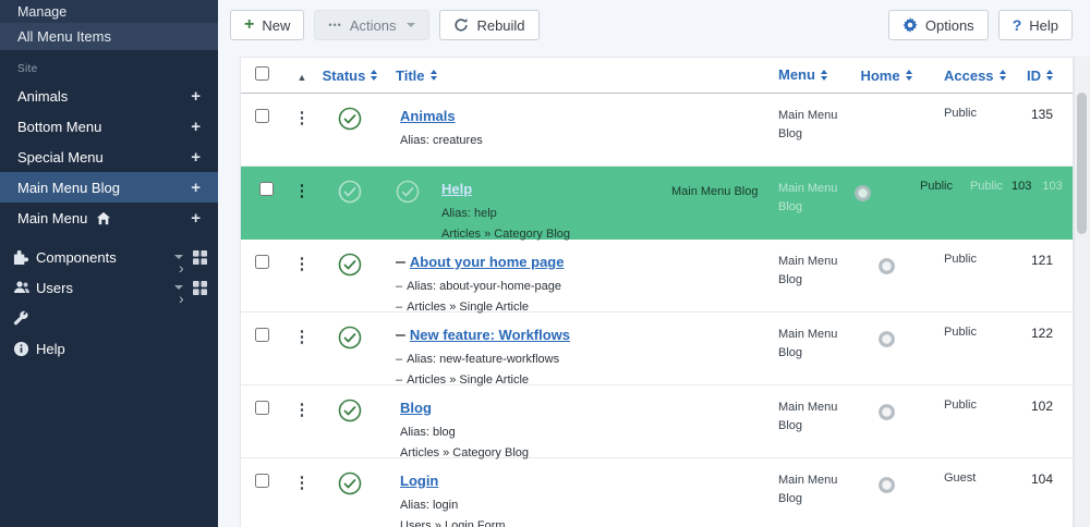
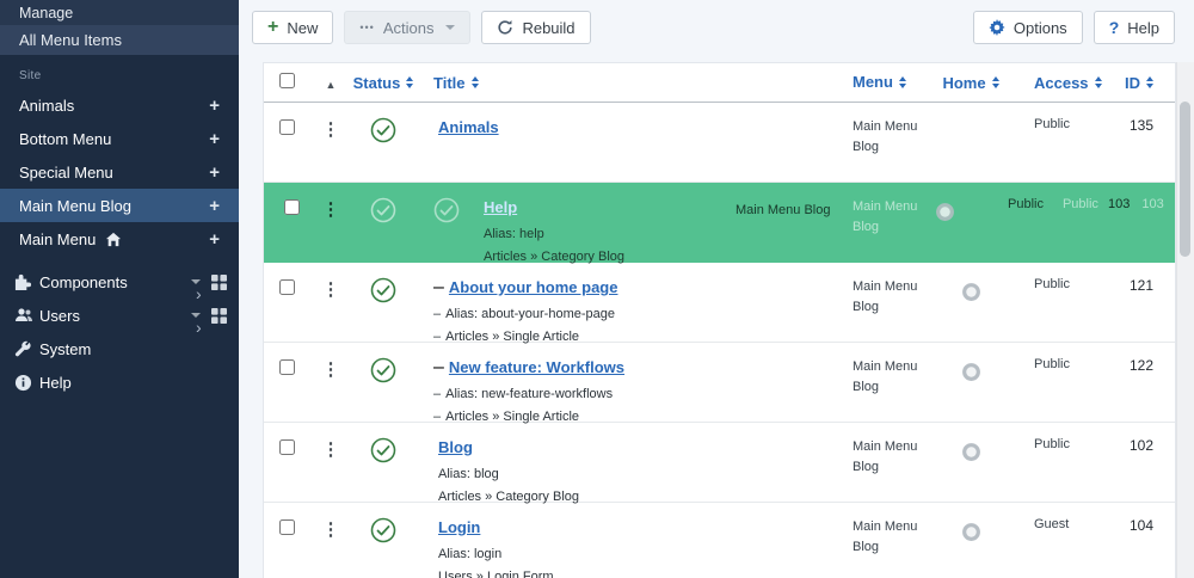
  Manage
  All Menu Items
  Site
  Animals
  +
  Bottom Menu
  +
  Special Menu
  +
  Main Menu Blog
  +
  Main Menu
  +
  Components
  ›
  Users
  ›
+ System
  Help
  +
  New
  •••
  Actions
  Rebuild
  Options
  ?
  Help
  ▲
  Status
  Title
  Menu
  Home
  Access
  ID
  ⋮
  Animals
- Alias: creatures
  Main Menu Blog
  Public
  135
  ⋮
  Help
  Alias: help
  Articles » Category Blog
  Main Menu Blog
  Main Menu Blog
  Public
  Public
  103
  103
  ⋮
  – About your home page
  – Alias: about-your-home-page
  – Articles » Single Article
  Main Menu Blog
  Public
  121
  ⋮
  – New feature: Workflows
  – Alias: new-feature-workflows
  – Articles » Single Article
  Main Menu Blog
  Public
  122
  ⋮
  Blog
  Alias: blog
  Articles » Category Blog
  Main Menu Blog
  Public
  102
  ⋮
  Login
  Alias: login
  Users » Login Form
  Main Menu Blog
  Guest
  104
